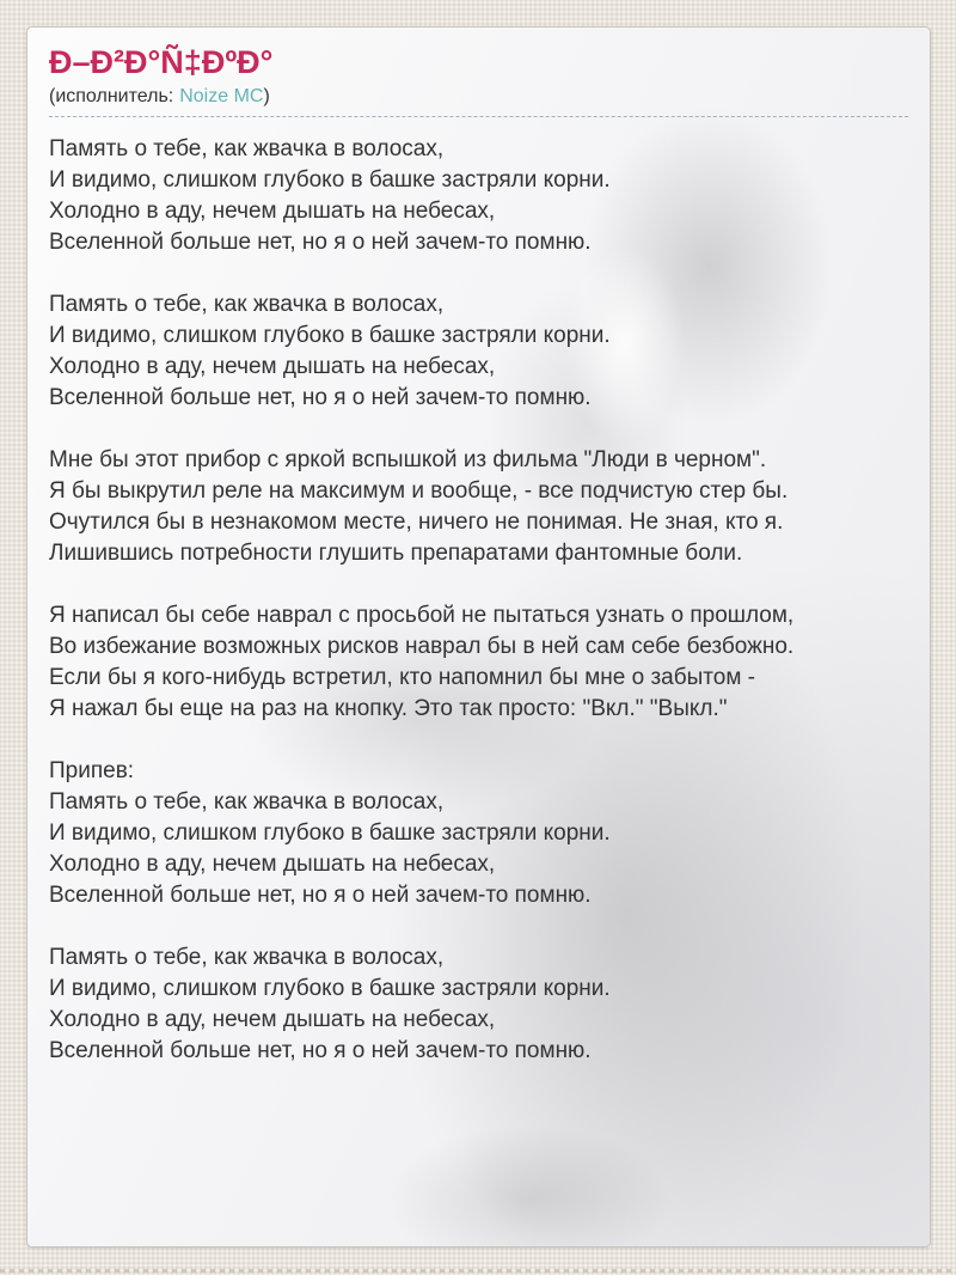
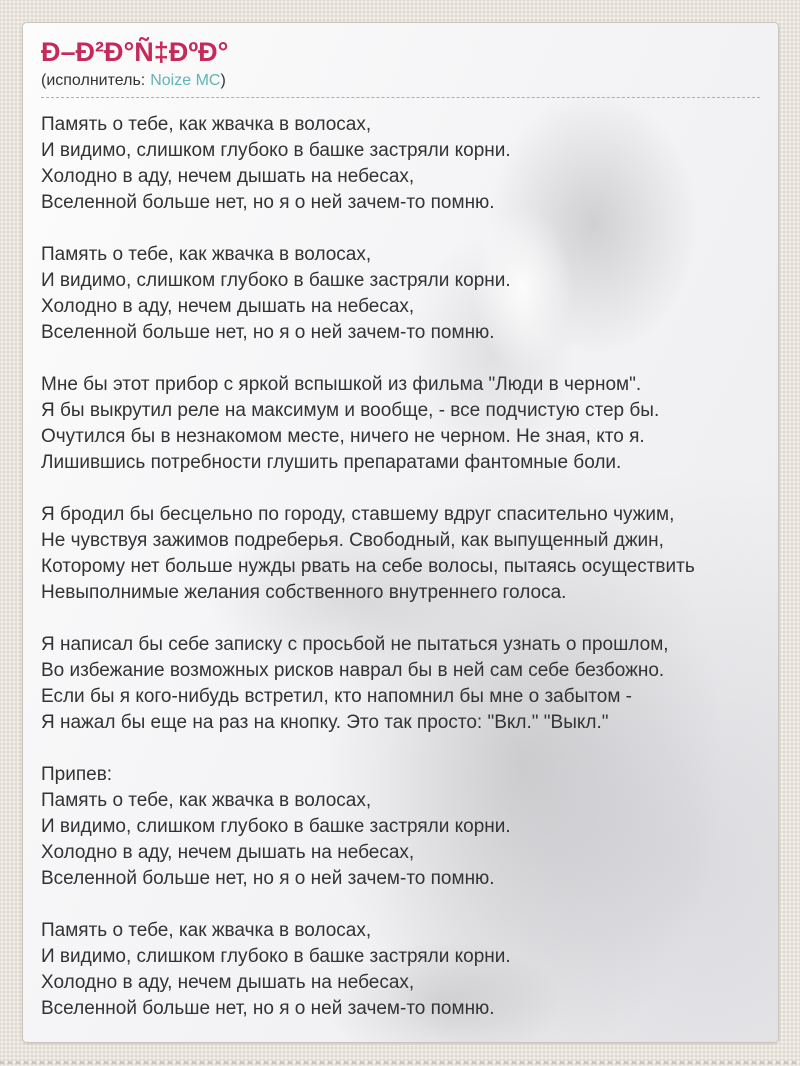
  Ð–Ð²Ð°Ñ‡ÐºÐ°
  (исполнитель: Noize MC)
  Память о тебе, как жвачка в волосах,
  И видимо, слишком глубоко в башке застряли корни.
  Холодно в аду, нечем дышать на небесах,
  Вселенной больше нет, но я о ней зачем-то помню.
  Память о тебе, как жвачка в волосах,
  И видимо, слишком глубоко в башке застряли корни.
  Холодно в аду, нечем дышать на небесах,
  Вселенной больше нет, но я о ней зачем-то помню.
  Мне бы этот прибор с яркой вспышкой из фильма "Люди в черном".
  Я бы выкрутил реле на максимум и вообще, - все подчистую стер бы.
- Очутился бы в незнакомом месте, ничего не понимая. Не зная, кто я.
+ Очутился бы в незнакомом месте, ничего не черном. Не зная, кто я.
  Лишившись потребности глушить препаратами фантомные боли.
+ Я бродил бы бесцельно по городу, ставшему вдруг спасительно чужим,
+ Не чувствуя зажимов подреберья. Свободный, как выпущенный джин,
+ Которому нет больше нужды рвать на себе волосы, пытаясь осуществить
+ Невыполнимые желания собственного внутреннего голоса.
- Я написал бы себе наврал с просьбой не пытаться узнать о прошлом,
+ Я написал бы себе записку с просьбой не пытаться узнать о прошлом,
  Во избежание возможных рисков наврал бы в ней сам себе безбожно.
  Если бы я кого-нибудь встретил, кто напомнил бы мне о забытом -
  Я нажал бы еще на раз на кнопку. Это так просто: "Вкл." "Выкл."
  Припев:
  Память о тебе, как жвачка в волосах,
  И видимо, слишком глубоко в башке застряли корни.
  Холодно в аду, нечем дышать на небесах,
  Вселенной больше нет, но я о ней зачем-то помню.
  Память о тебе, как жвачка в волосах,
  И видимо, слишком глубоко в башке застряли корни.
  Холодно в аду, нечем дышать на небесах,
  Вселенной больше нет, но я о ней зачем-то помню.
